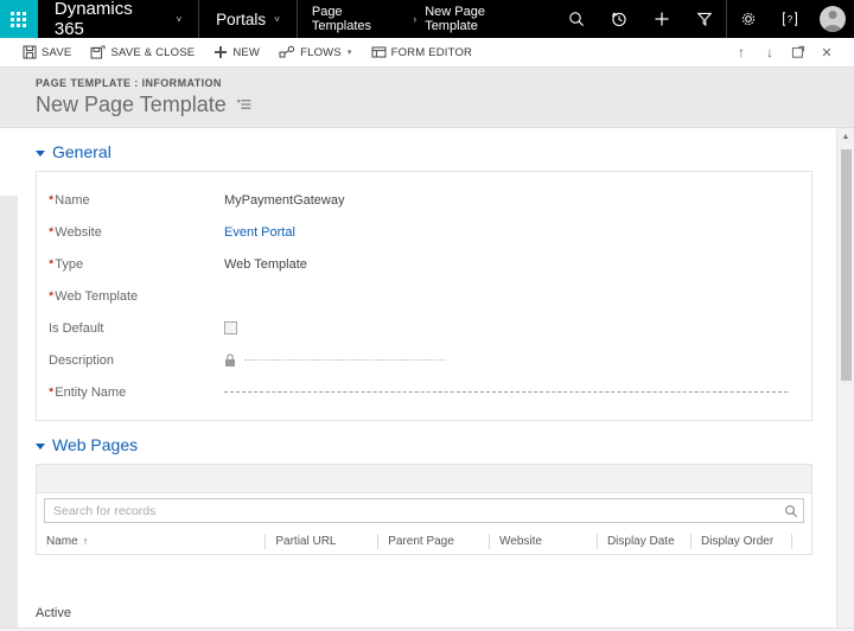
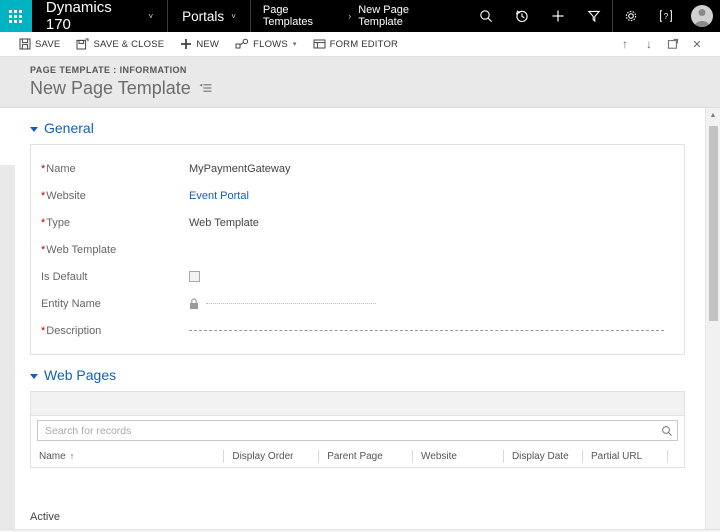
- Dynamics 365
+ Dynamics 170
  ˅
  Portals
  ˅
  Page Templates
  ›
  New Page Template
  ?
  SAVE
  SAVE & CLOSE
  NEW
  FLOWS
  FORM EDITOR
  ↑
  ↓
  ✕
  PAGE TEMPLATE : INFORMATION
  New Page Template
  General
  *
  Name
  MyPaymentGateway
  *
  Website
  Event Portal
  *
  Type
  Web Template
  *
  Web Template
  Is Default
- Description
+ Entity Name
  *
- Entity Name
+ Description
  Web Pages
  Search for records
  Name
  ↑
- Partial URL
+ Display Order
  Parent Page
  Website
  Display Date
- Display Order
+ Partial URL
  Active
